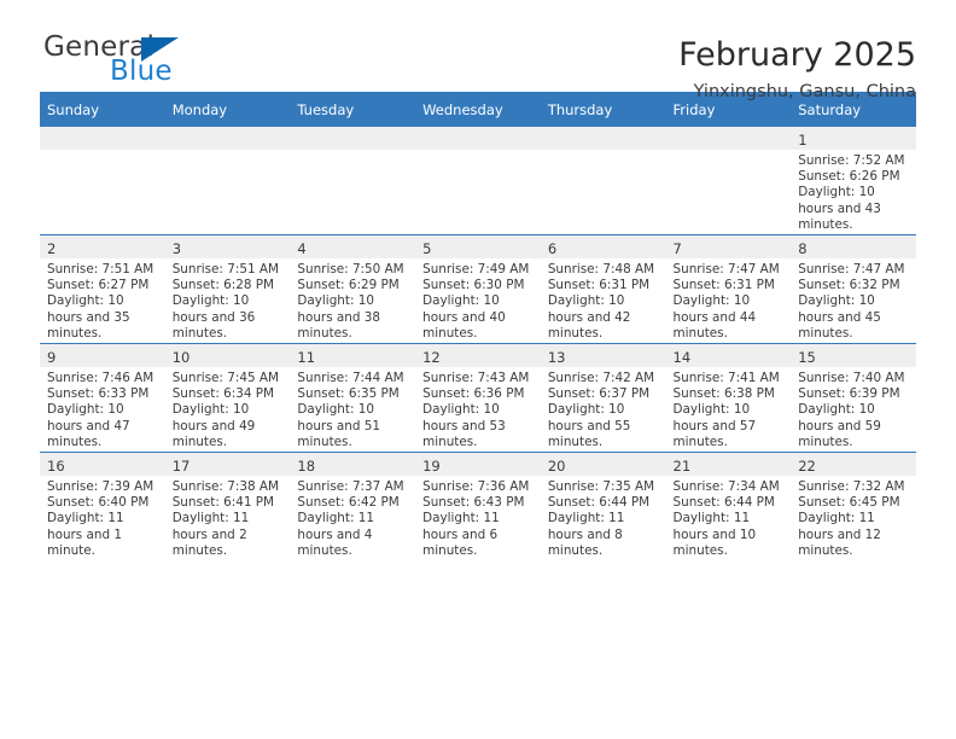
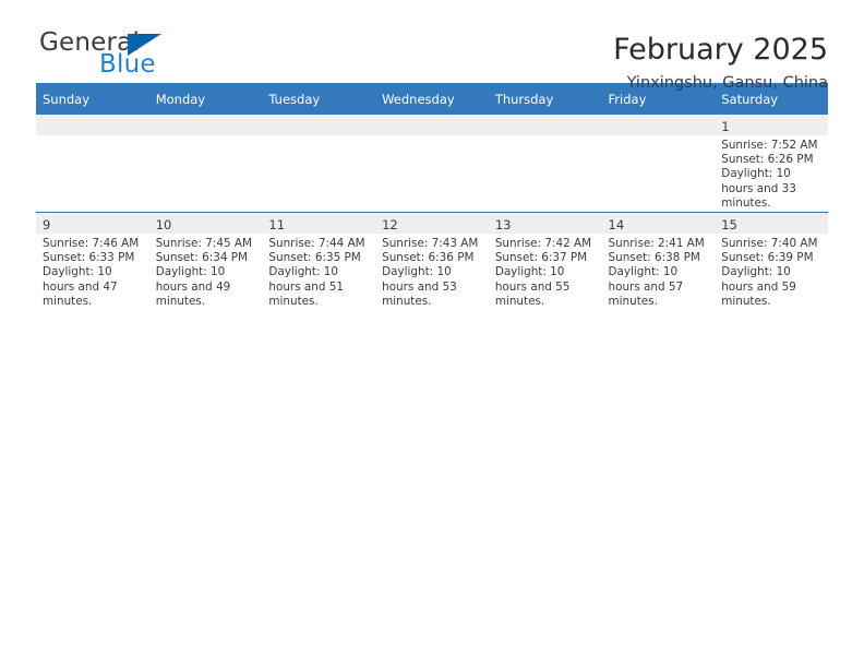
  General
  Blue
  February 2025
  Yinxingshu, Gansu, China
  Sunday	Monday	Tuesday	Wednesday	Thursday	Friday	Saturday
- 						1Sunrise: 7:52 AMSunset: 6:26 PMDaylight: 10 hours and 43 minutes.
+ 						1Sunrise: 7:52 AMSunset: 6:26 PMDaylight: 10 hours and 33 minutes.
- 2Sunrise: 7:51 AMSunset: 6:27 PMDaylight: 10 hours and 35 minutes.	3Sunrise: 7:51 AMSunset: 6:28 PMDaylight: 10 hours and 36 minutes.	4Sunrise: 7:50 AMSunset: 6:29 PMDaylight: 10 hours and 38 minutes.	5Sunrise: 7:49 AMSunset: 6:30 PMDaylight: 10 hours and 40 minutes.	6Sunrise: 7:48 AMSunset: 6:31 PMDaylight: 10 hours and 42 minutes.	7Sunrise: 7:47 AMSunset: 6:31 PMDaylight: 10 hours and 44 minutes.	8Sunrise: 7:47 AMSunset: 6:32 PMDaylight: 10 hours and 45 minutes.
- 9Sunrise: 7:46 AMSunset: 6:33 PMDaylight: 10 hours and 47 minutes.	10Sunrise: 7:45 AMSunset: 6:34 PMDaylight: 10 hours and 49 minutes.	11Sunrise: 7:44 AMSunset: 6:35 PMDaylight: 10 hours and 51 minutes.	12Sunrise: 7:43 AMSunset: 6:36 PMDaylight: 10 hours and 53 minutes.	13Sunrise: 7:42 AMSunset: 6:37 PMDaylight: 10 hours and 55 minutes.	14Sunrise: 7:41 AMSunset: 6:38 PMDaylight: 10 hours and 57 minutes.	15Sunrise: 7:40 AMSunset: 6:39 PMDaylight: 10 hours and 59 minutes.
+ 9Sunrise: 7:46 AMSunset: 6:33 PMDaylight: 10 hours and 47 minutes.	10Sunrise: 7:45 AMSunset: 6:34 PMDaylight: 10 hours and 49 minutes.	11Sunrise: 7:44 AMSunset: 6:35 PMDaylight: 10 hours and 51 minutes.	12Sunrise: 7:43 AMSunset: 6:36 PMDaylight: 10 hours and 53 minutes.	13Sunrise: 7:42 AMSunset: 6:37 PMDaylight: 10 hours and 55 minutes.	14Sunrise: 2:41 AMSunset: 6:38 PMDaylight: 10 hours and 57 minutes.	15Sunrise: 7:40 AMSunset: 6:39 PMDaylight: 10 hours and 59 minutes.
- 16Sunrise: 7:39 AMSunset: 6:40 PMDaylight: 11 hours and 1 minute.	17Sunrise: 7:38 AMSunset: 6:41 PMDaylight: 11 hours and 2 minutes.	18Sunrise: 7:37 AMSunset: 6:42 PMDaylight: 11 hours and 4 minutes.	19Sunrise: 7:36 AMSunset: 6:43 PMDaylight: 11 hours and 6 minutes.	20Sunrise: 7:35 AMSunset: 6:44 PMDaylight: 11 hours and 8 minutes.	21Sunrise: 7:34 AMSunset: 6:44 PMDaylight: 11 hours and 10 minutes.	22Sunrise: 7:32 AMSunset: 6:45 PMDaylight: 11 hours and 12 minutes.
